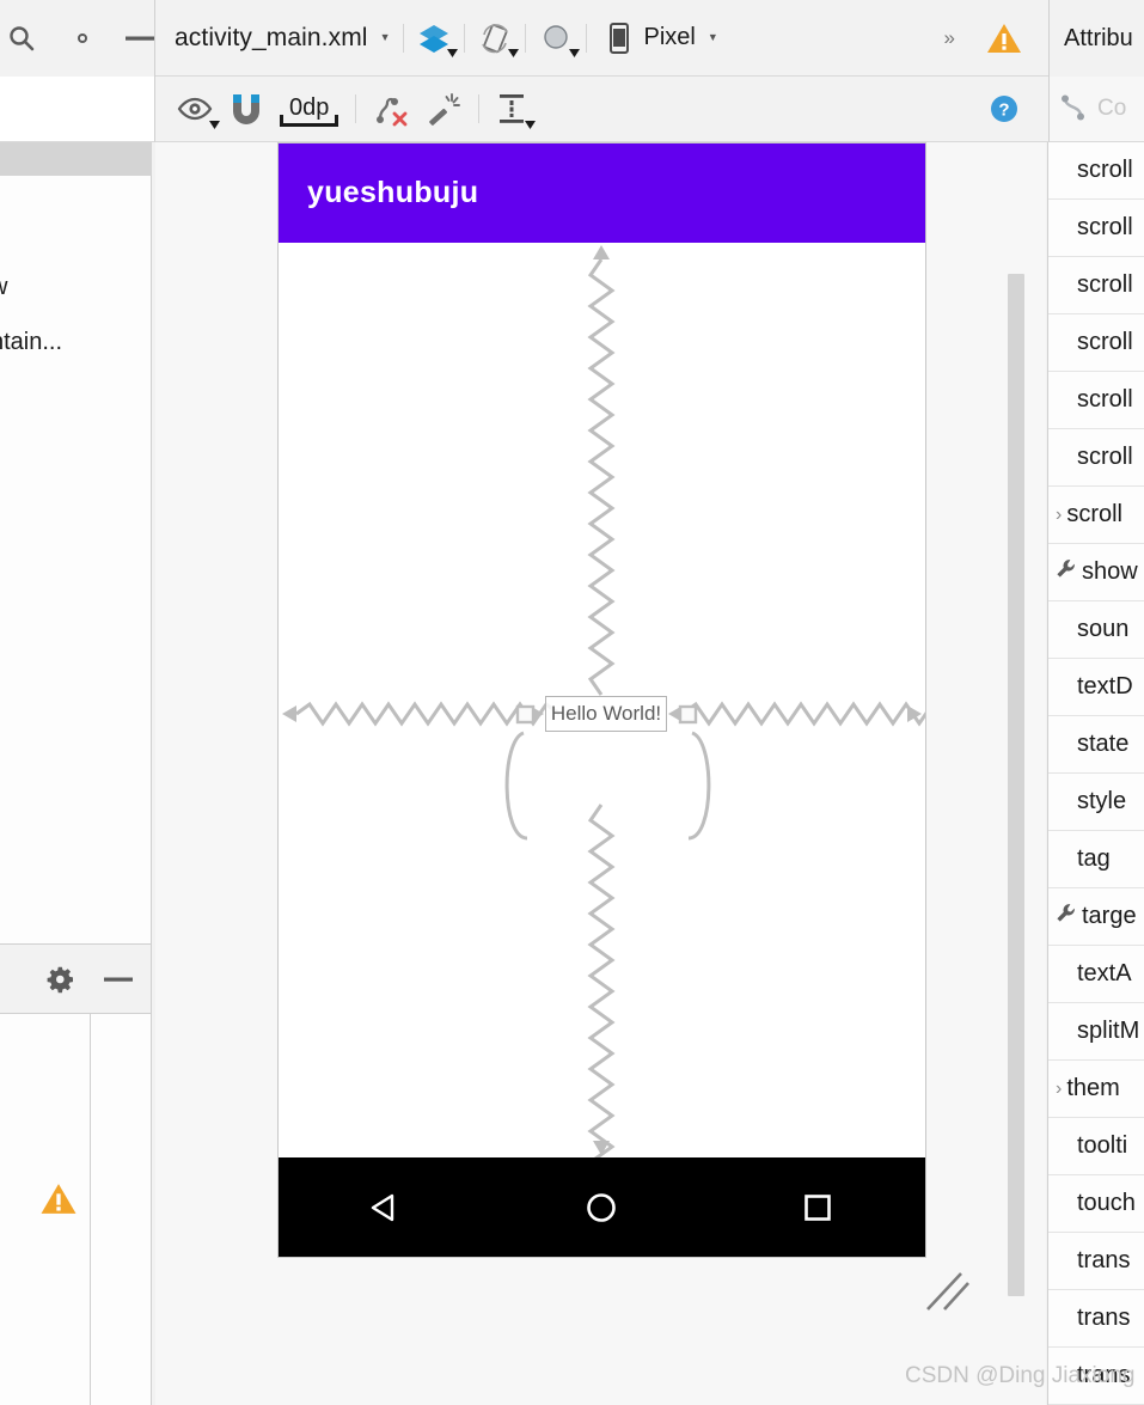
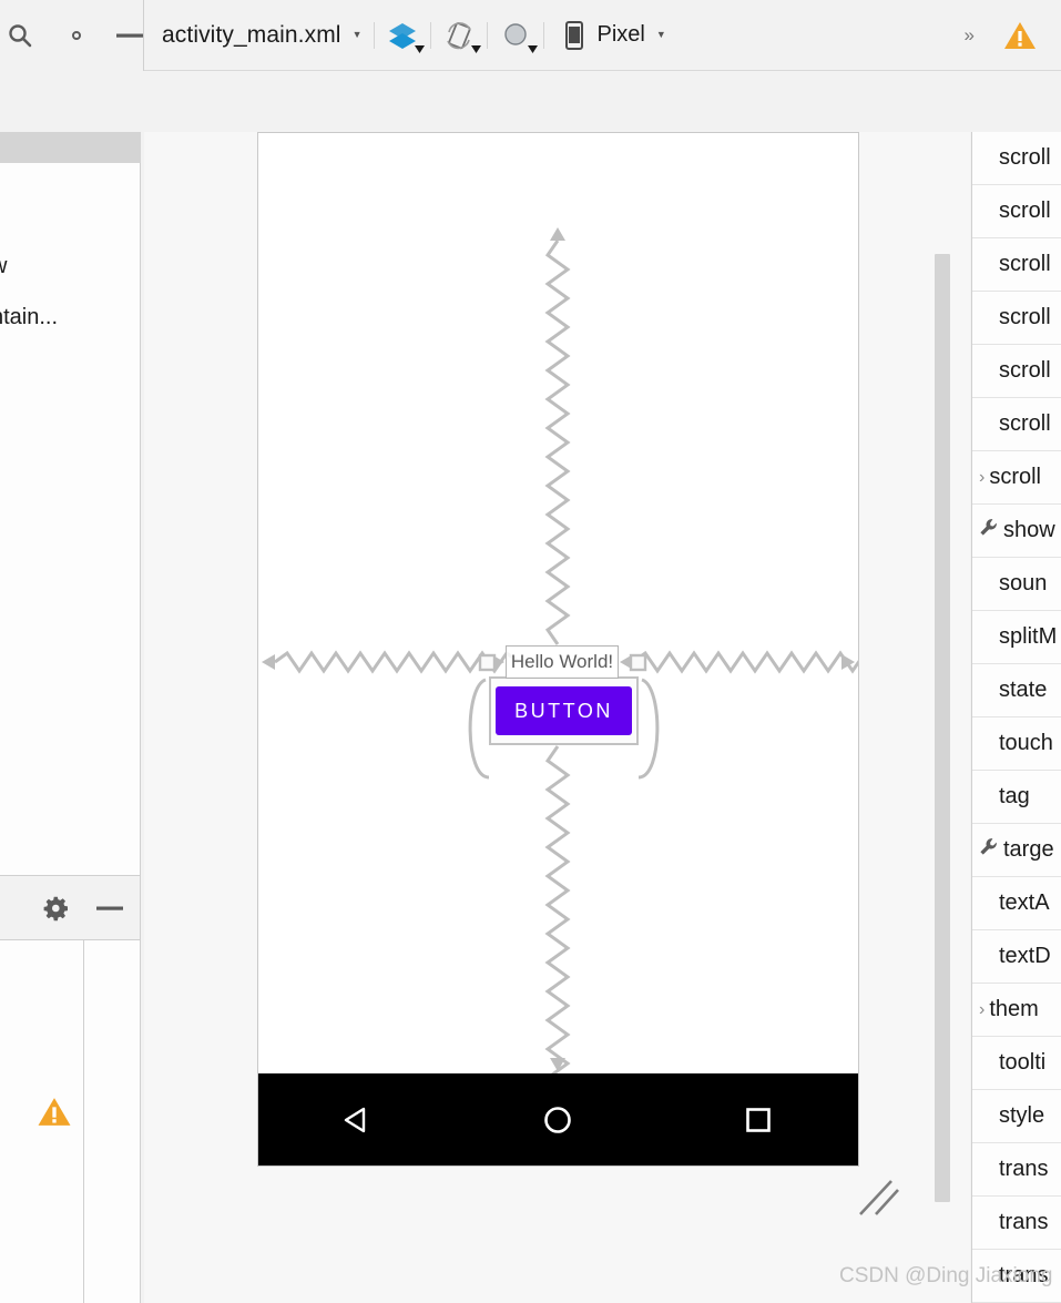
  activity_main.xml
  ▼
  Pixel
  ▼
  »
- Attribu
- 0dp
- ?
- Co
  tain...
- yueshubuju
  Hello World!
+ BUTTON
  scroll
  scroll
  scroll
  scroll
  scroll
  scroll
  ›
  scroll
  show
  soun
- textD
+ splitM
  state
- style
+ touch
  tag
  targe
  textA
- splitM
+ textD
  ›
  them
  toolti
- touch
+ style
  trans
  trans
  trans
  CSDN @Ding Jiaxiong
